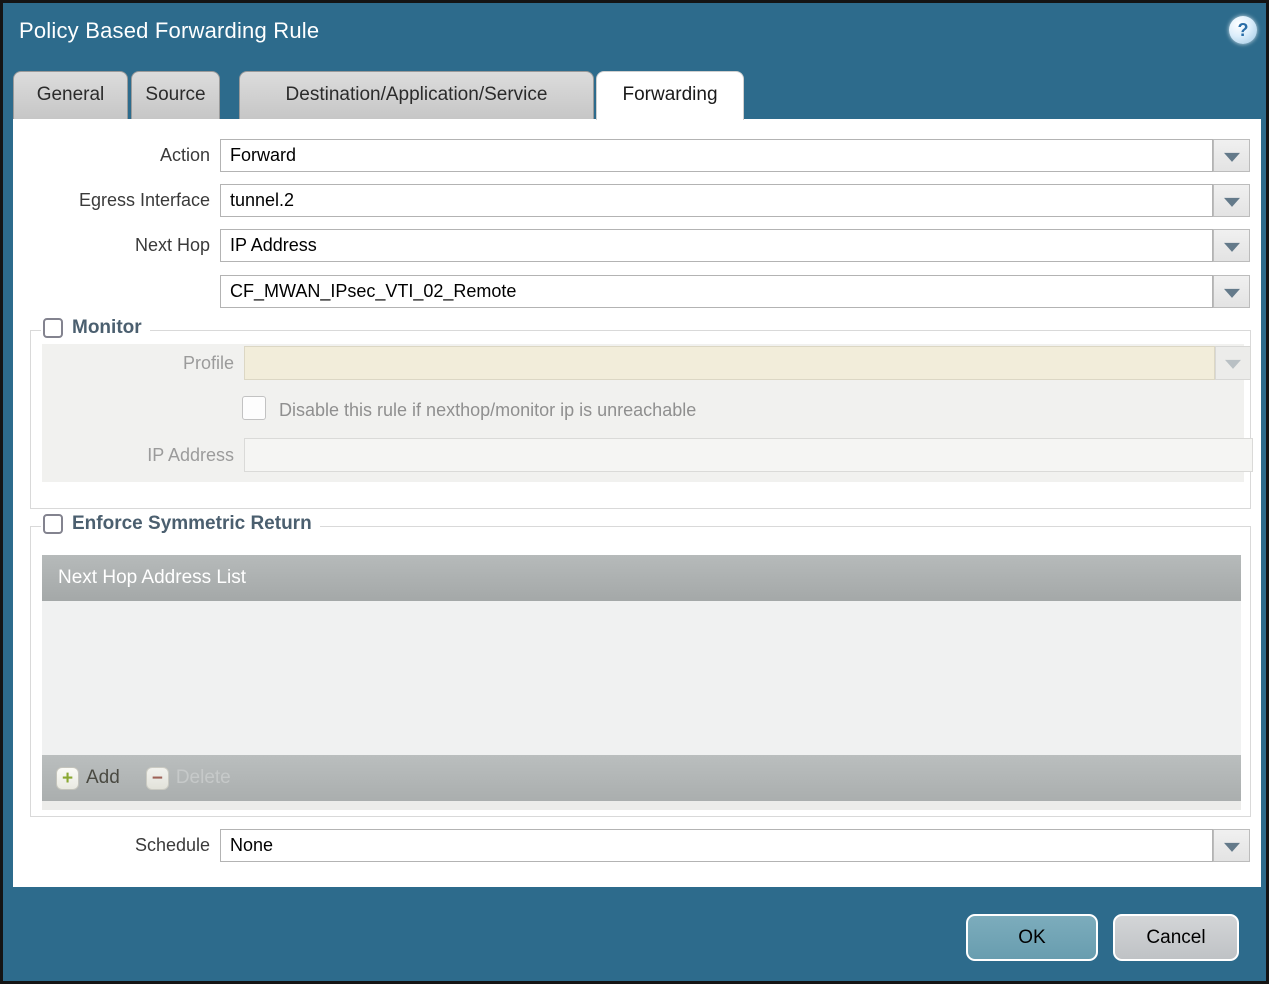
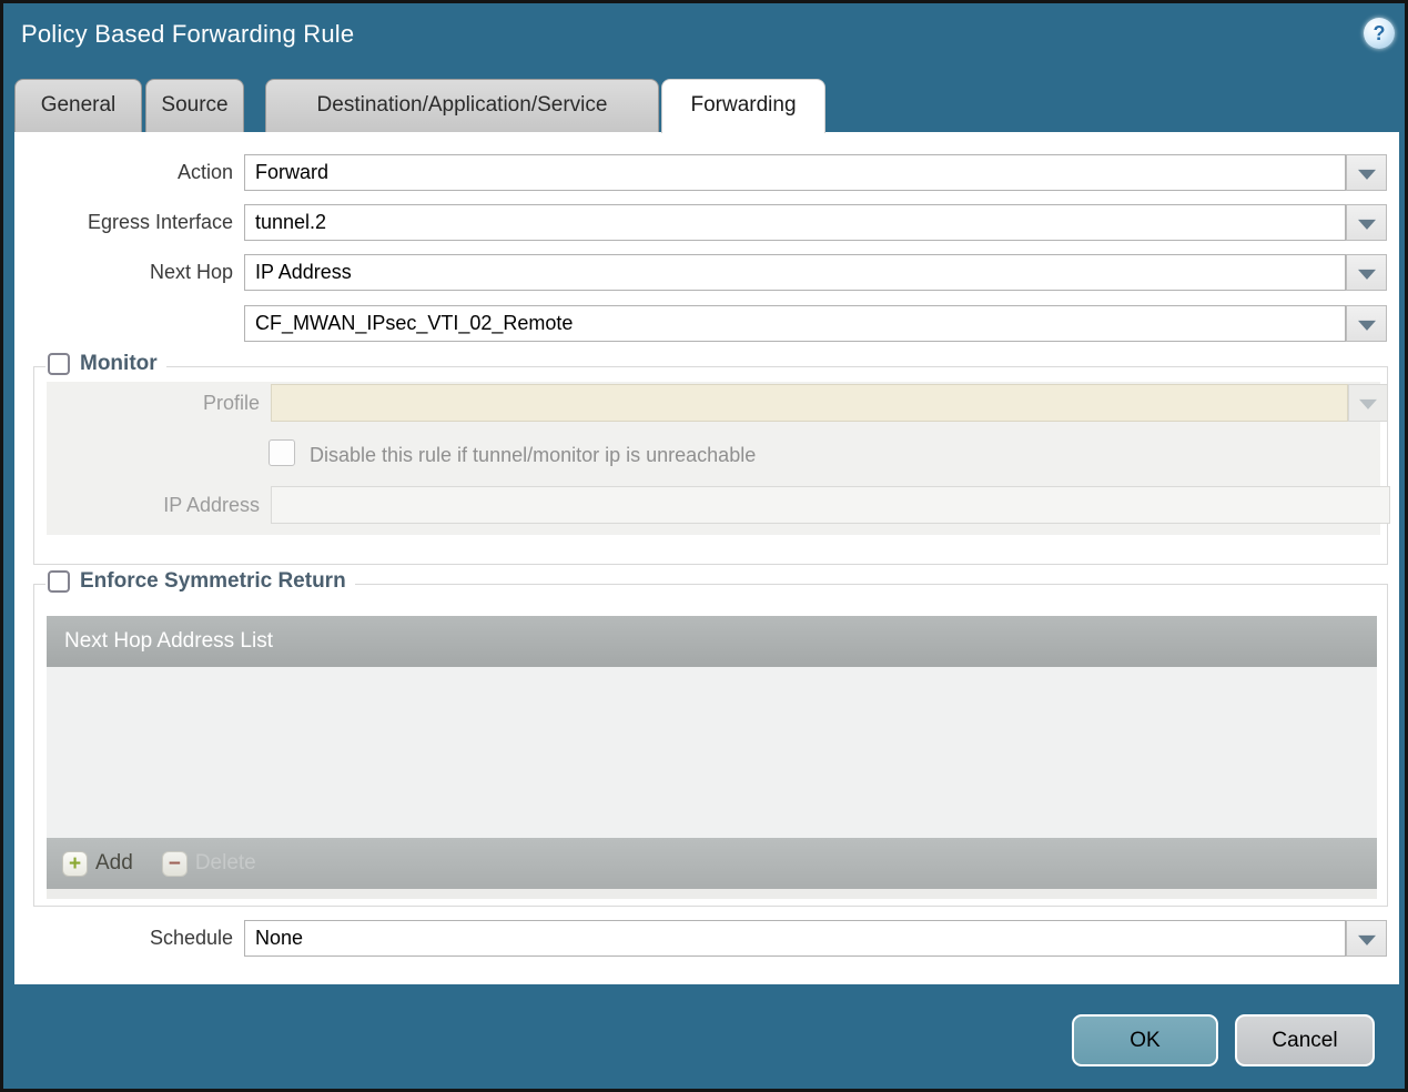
  Policy Based Forwarding Rule
  ?
  General
  Source
  Destination/Application/Service
  Forwarding
  Action
  Forward
  Egress Interface
  tunnel.2
  Next Hop
  IP Address
  CF_MWAN_IPsec_VTI_02_Remote
  Monitor
  Profile
- Disable this rule if nexthop/monitor ip is unreachable
+ Disable this rule if tunnel/monitor ip is unreachable
  IP Address
  Enforce Symmetric Return
  Next Hop Address List
  +
  Add
  −
  Delete
  Schedule
  None
  OK
  Cancel
